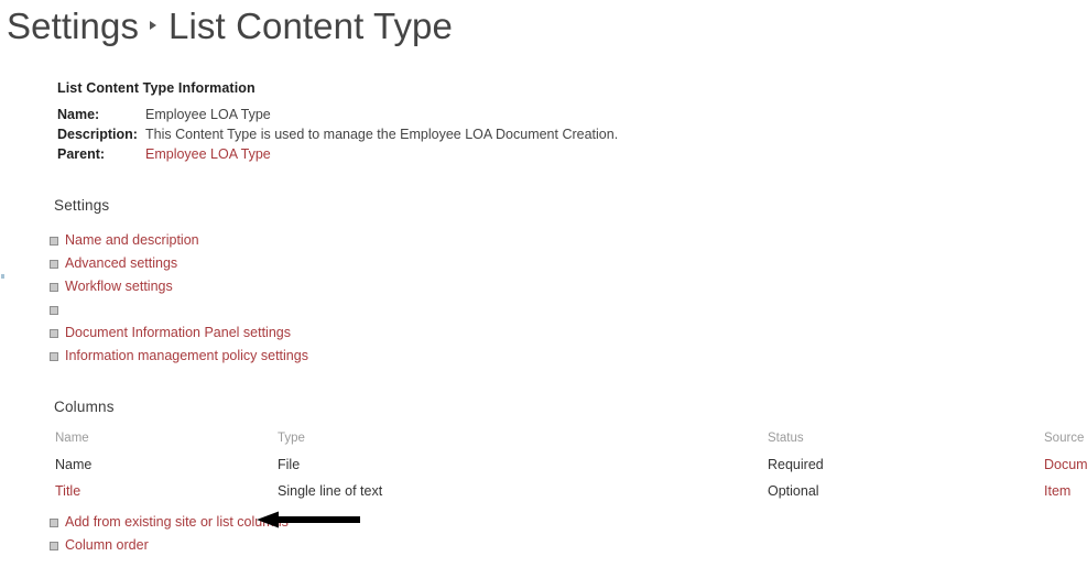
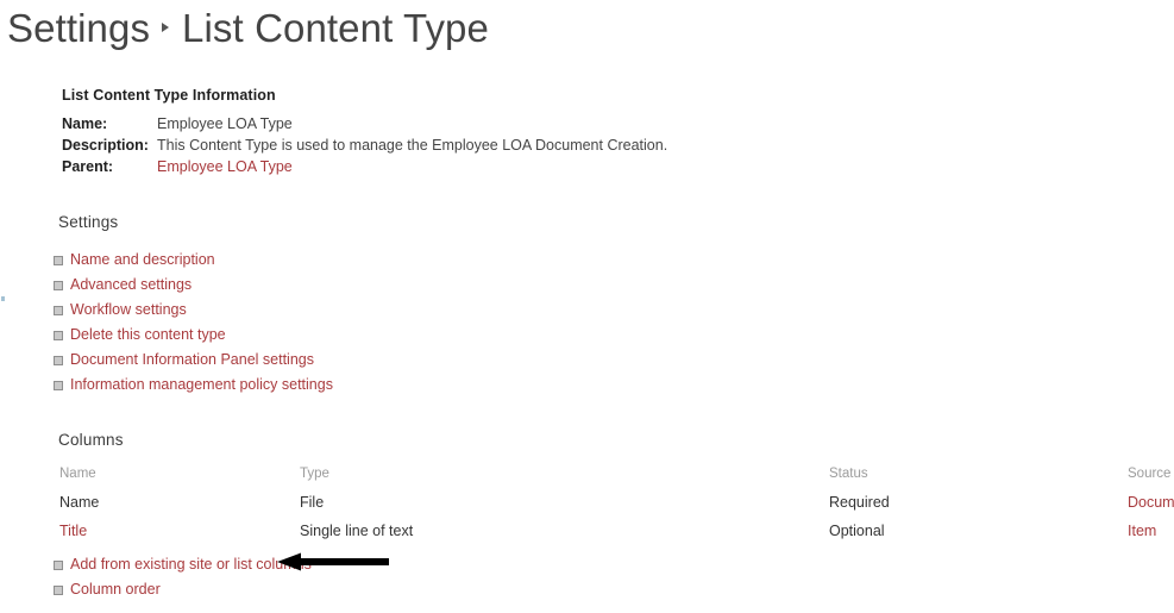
  Settings List Content Type
  List Content Type Information
  Name:
  Employee LOA Type
  Description:
  This Content Type is used to manage the Employee LOA Document Creation.
  Parent:
  Employee LOA Type
  Settings
  Name and description
  Advanced settings
  Workflow settings
+ Delete this content type
  Document Information Panel settings
  Information management policy settings
  Columns
  Name
  Type
  Status
  Source
  Name
  File
  Required
  Docum
  Title
  Single line of text
  Optional
  Item
  Add from existing site or list colu
  Column order
